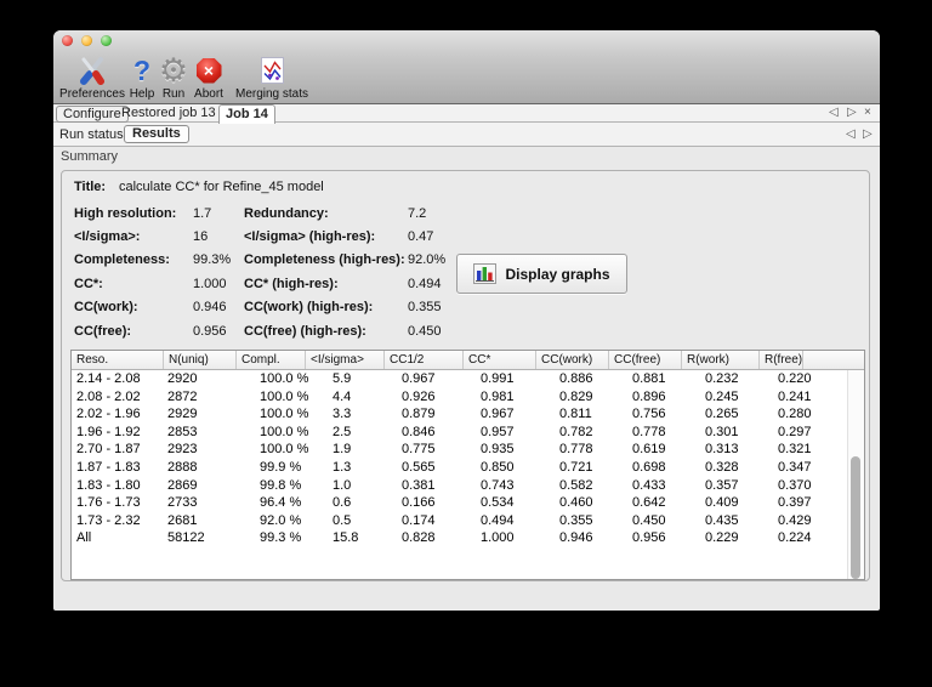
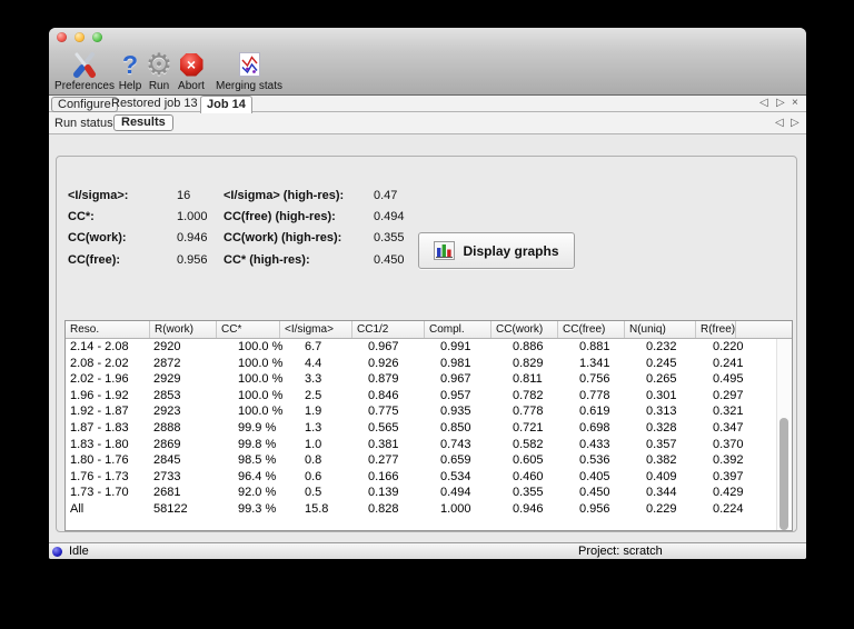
  Preferences
  ?
  Help
  ⚙
  Run
  ×
  Abort
  Merging stats
  Configure
  Restored job 13
  Job 14
  ◁
  ▷
  ×
  Run status
  Results
  ◁
  ▷
- Summary
- Title:
- calculate CC* for Refine_45 model
- High resolution:
- 1.7
- Redundancy:
- 7.2
  <I/sigma>:
  16
  <I/sigma> (high-res):
  0.47
- Completeness:
- 99.3%
- Completeness (high-res):
- 92.0%
  CC*:
  1.000
- CC* (high-res):
+ CC(free) (high-res):
  0.494
  CC(work):
  0.946
  CC(work) (high-res):
  0.355
  CC(free):
  0.956
- CC(free) (high-res):
+ CC* (high-res):
  0.450
  Display graphs
  Reso.
- N(uniq)
+ R(work)
- Compl.
+ CC*
  <I/sigma>
  CC1/2
- CC*
+ Compl.
  CC(work)
  CC(free)
- R(work)
+ N(uniq)
  R(free)
  2.14 - 2.08
  2920
  100.0 %
- 5.9
+ 6.7
  0.967
  0.991
  0.886
  0.881
  0.232
  0.220
  2.08 - 2.02
  2872
  100.0 %
  4.4
  0.926
  0.981
  0.829
- 0.896
+ 1.341
  0.245
  0.241
  2.02 - 1.96
  2929
  100.0 %
  3.3
  0.879
  0.967
  0.811
  0.756
  0.265
- 0.280
+ 0.495
  1.96 - 1.92
  2853
  100.0 %
  2.5
  0.846
  0.957
  0.782
  0.778
  0.301
  0.297
- 2.70 - 1.87
+ 1.92 - 1.87
  2923
  100.0 %
  1.9
  0.775
  0.935
  0.778
  0.619
  0.313
  0.321
  1.87 - 1.83
  2888
  99.9 %
  1.3
  0.565
  0.850
  0.721
  0.698
  0.328
  0.347
  1.83 - 1.80
  2869
  99.8 %
  1.0
  0.381
  0.743
  0.582
  0.433
  0.357
  0.370
+ 1.80 - 1.76
+ 2845
+ 98.5 %
+ 0.8
+ 0.277
+ 0.659
+ 0.605
+ 0.536
+ 0.382
+ 0.392
  1.76 - 1.73
  2733
  96.4 %
  0.6
  0.166
  0.534
  0.460
- 0.642
+ 0.405
  0.409
  0.397
- 1.73 - 2.32
+ 1.73 - 1.70
  2681
  92.0 %
  0.5
- 0.174
+ 0.139
  0.494
  0.355
  0.450
- 0.435
+ 0.344
  0.429
  All
  58122
  99.3 %
  15.8
  0.828
  1.000
  0.946
  0.956
  0.229
  0.224
+ Idle
+ Project: scratch
